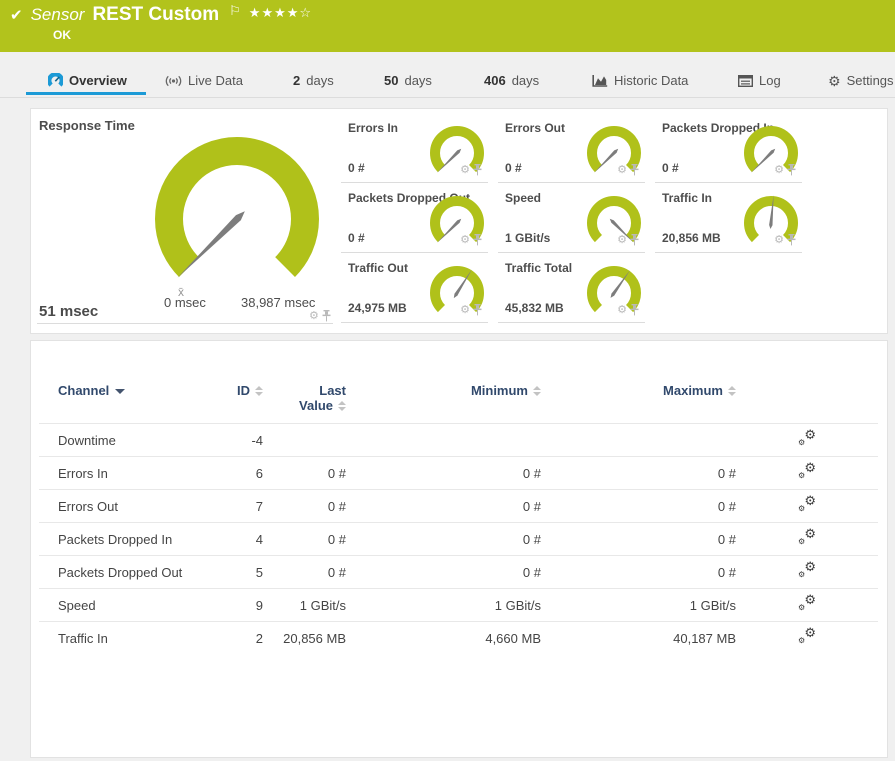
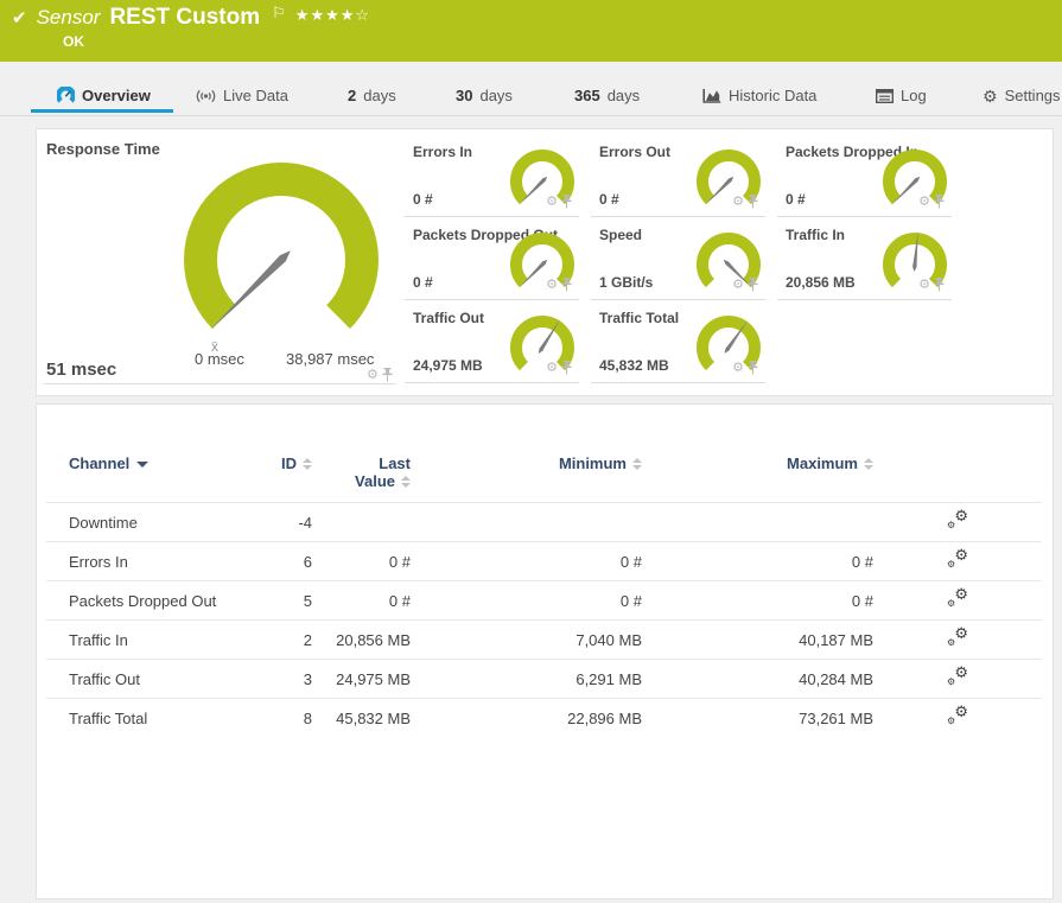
  ✔
  Sensor
  REST Custom
  ⚐
  ★★★★☆
  OK
  Overview
  Live Data
  2
  days
- 50
+ 30
  days
- 406
+ 365
  days
  Historic Data
  Log
  ⚙
  Settings
  Response Time
  x̄
  0 msec
  38,987 msec
  51 msec
  ⚙
  Errors In
  0 #
  ⚙
  Errors Out
  0 #
  ⚙
  Packets Dropped
  0 #
  ⚙
  Packets Droppedt
  0 #
  ⚙
  Speed
  1 GBit/s
  ⚙
  Traffic In
  20,856 MB
  ⚙
  Traffic Out
  24,975 MB
  ⚙
  Traffic Total
  45,832 MB
  ⚙
  Channel	ID	LastValue	Minimum	Maximum
  Downtime	-4				⚙⚙
  Errors In	6	0 #	0 #	0 #	⚙⚙
- Errors Out	7	0 #	0 #	0 #	⚙⚙
- Packets Dropped In	4	0 #	0 #	0 #	⚙⚙
  Packets Dropped Out	5	0 #	0 #	0 #	⚙⚙
- Speed	9	1 GBit/s	1 GBit/s	1 GBit/s	⚙⚙
- Traffic In	2	20,856 MB	4,660 MB	40,187 MB	⚙⚙
+ Traffic In	2	20,856 MB	7,040 MB	40,187 MB	⚙⚙
+ Traffic Out	3	24,975 MB	6,291 MB	40,284 MB	⚙⚙
+ Traffic Total	8	45,832 MB	22,896 MB	73,261 MB	⚙⚙
